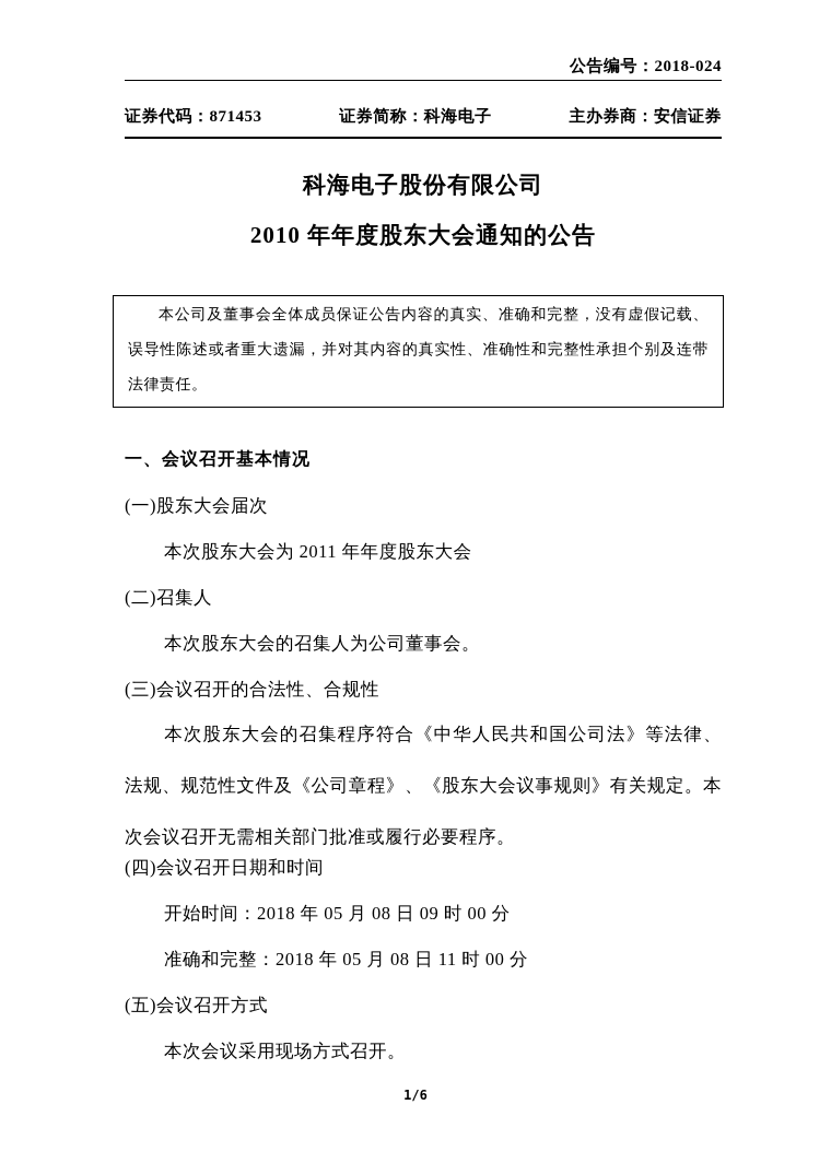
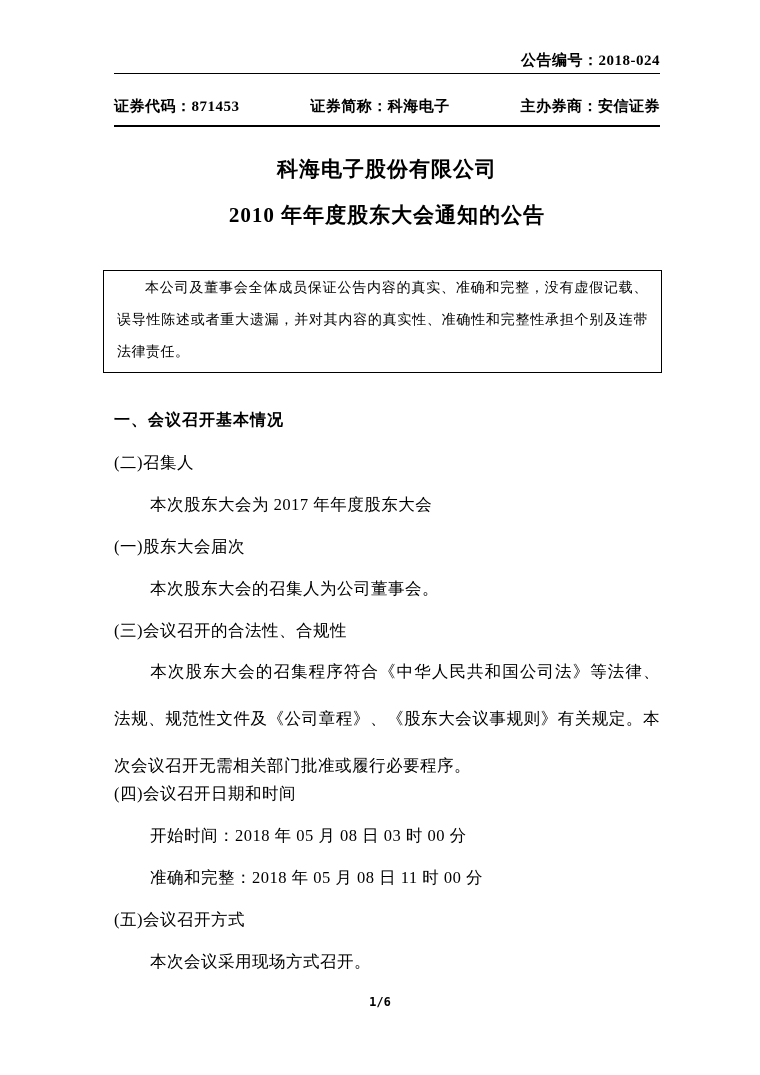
  公告编号：2018-024
  证券代码：871453
  证券简称：科海电子
  主办券商：安信证券
  科海电子股份有限公司
  2010 年年度股东大会通知的公告
  本公司及董事会全体成员保证公告内容的真实、准确和完整，没有虚假记载、误导性陈述或者重大遗漏，并对其内容的真实性、准确性和完整性承担个别及连带法律责任。
  一、会议召开基本情况
- (一)股东大会届次
+ (二)召集人
- 本次股东大会为 2011 年年度股东大会
+ 本次股东大会为 2017 年年度股东大会
- (二)召集人
+ (一)股东大会届次
  本次股东大会的召集人为公司董事会。
  (三)会议召开的合法性、合规性
  本次股东大会的召集程序符合《中华人民共和国公司法》等法律、法规、规范性文件及《公司章程》、《股东大会议事规则》有关规定。本次会议召开无需相关部门批准或履行必要程序。
  (四)会议召开日期和时间
- 开始时间：2018 年 05 月 08 日 09 时 00 分
+ 开始时间：2018 年 05 月 08 日 03 时 00 分
  准确和完整：2018 年 05 月 08 日 11 时 00 分
  (五)会议召开方式
  本次会议采用现场方式召开。
  1/6
